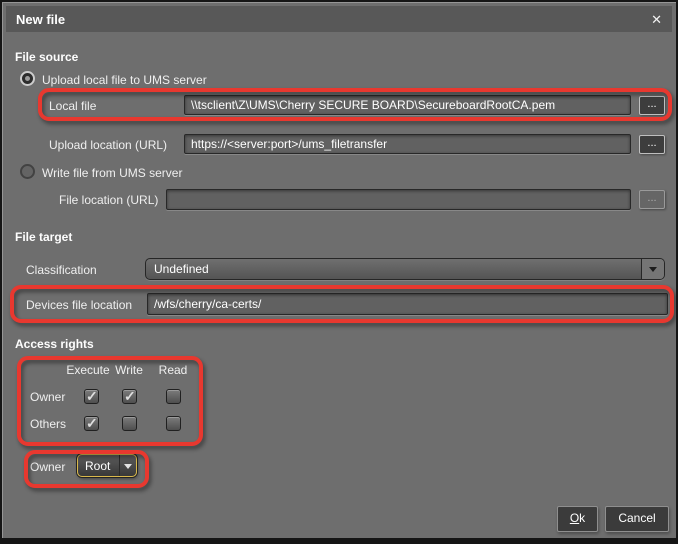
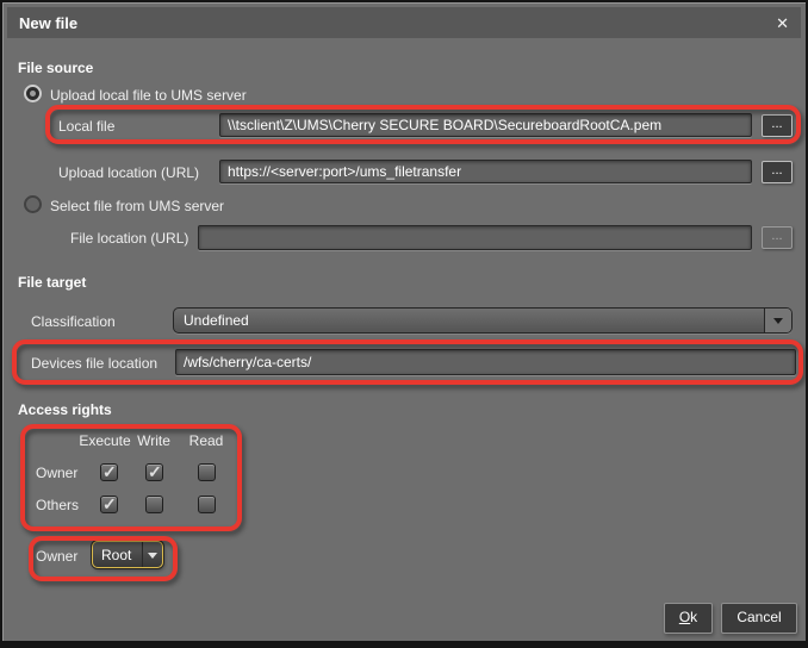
  New file
  ✕
  File source
  Upload local file to UMS server
  Local file
  \\tsclient\Z\UMS\Cherry SECURE BOARD\SecureboardRootCA.pem
  ...
  Upload location (URL)
  https://<server:port>/ums_filetransfer
  ...
- Write file from UMS server
+ Select file from UMS server
  File location (URL)
  ...
  File target
  Classification
  Undefined
  Devices file location
  /wfs/cherry/ca-certs/
  Access rights
  Execute
  Write
  Read
  Owner
  Others
  Owner
  Root
  Ok
  Cancel
